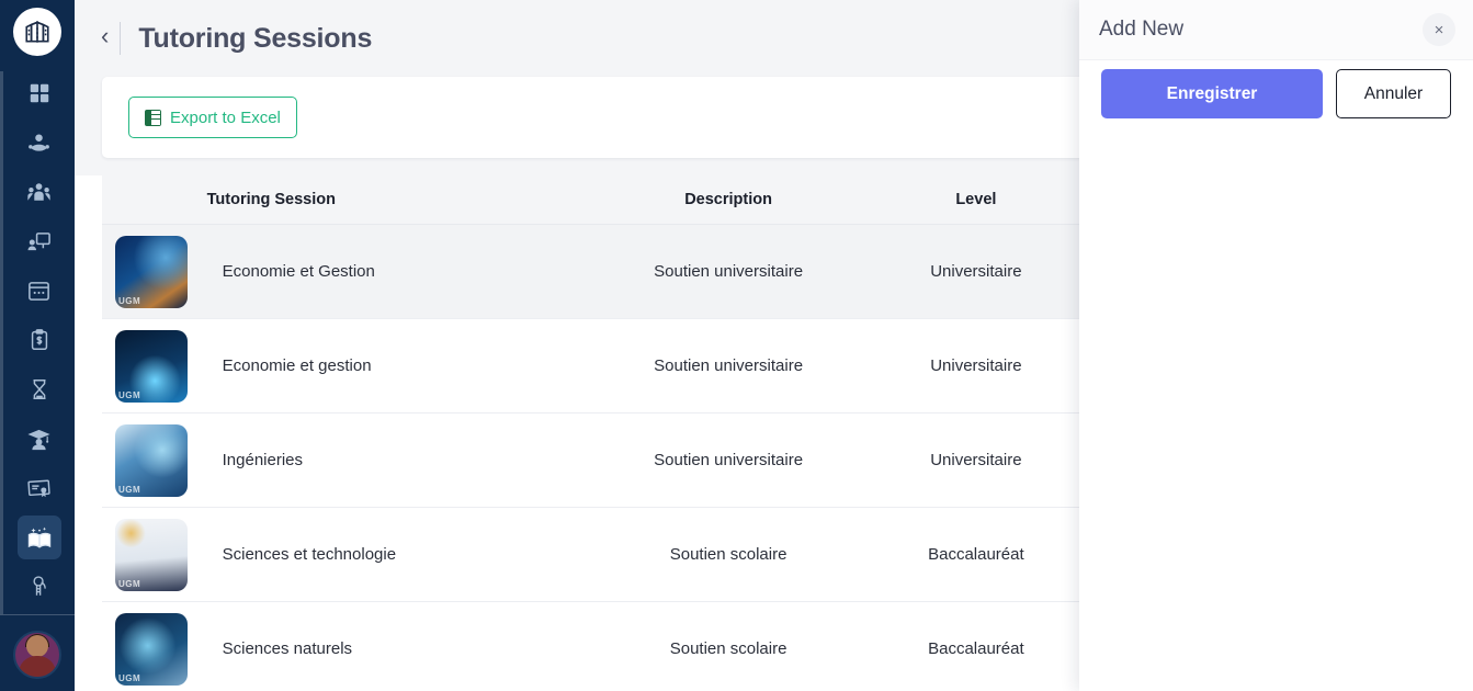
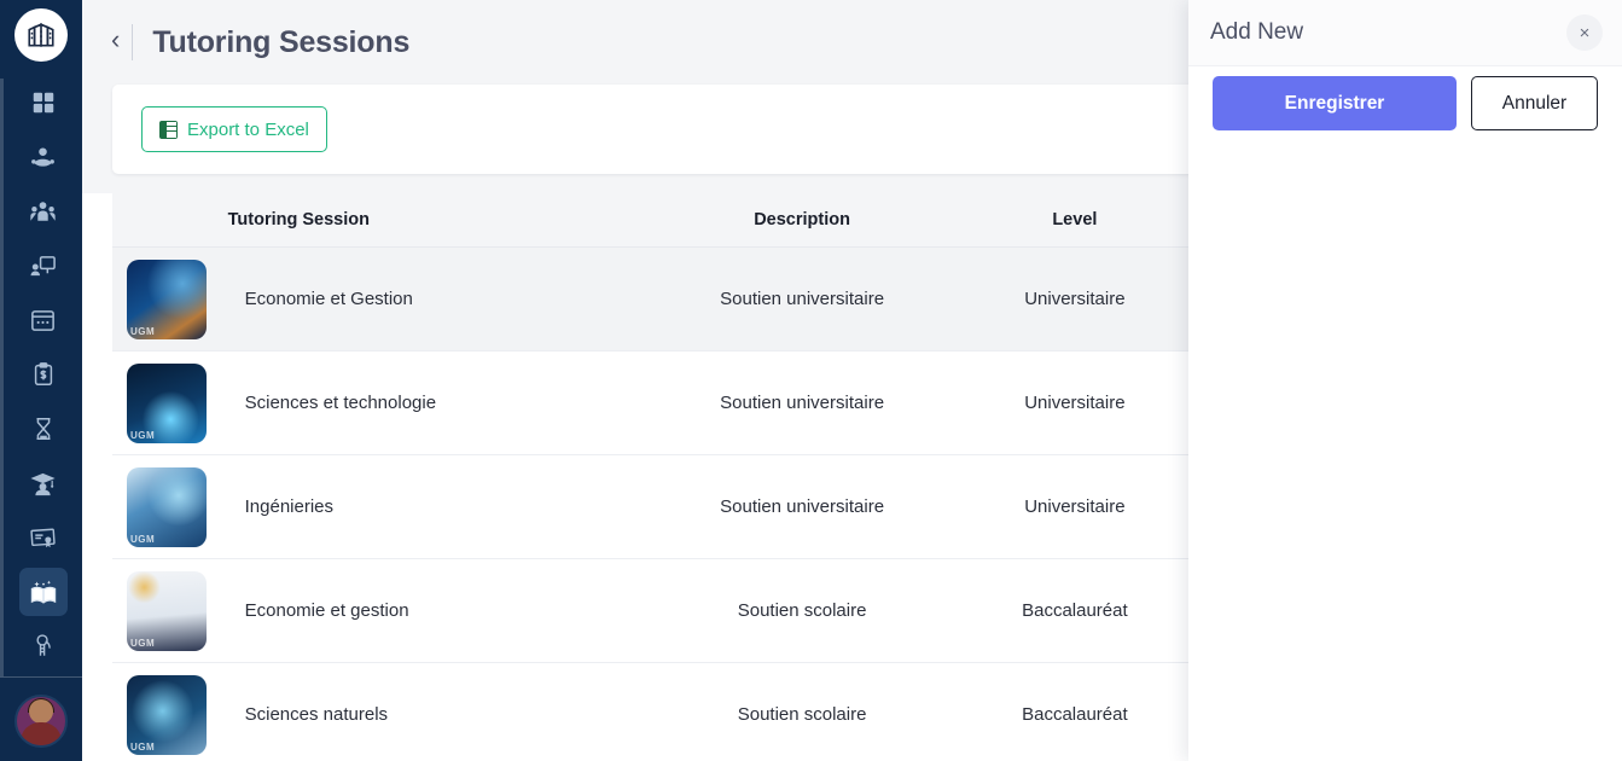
  ‹
  Tutoring Sessions
  Export to Excel
  	Tutoring Session	Description	Level
  UGM	Economie et Gestion	Soutien universitaire	Universitaire
- UGM	Economie et gestion	Soutien universitaire	Universitaire
+ UGM	Sciences et technologie	Soutien universitaire	Universitaire
  UGM	Ingénieries	Soutien universitaire	Universitaire
- UGM	Sciences et technologie	Soutien scolaire	Baccalauréat
+ UGM	Economie et gestion	Soutien scolaire	Baccalauréat
  UGM	Sciences naturels	Soutien scolaire	Baccalauréat
  Add New
  ×
  Enregistrer
  Annuler
